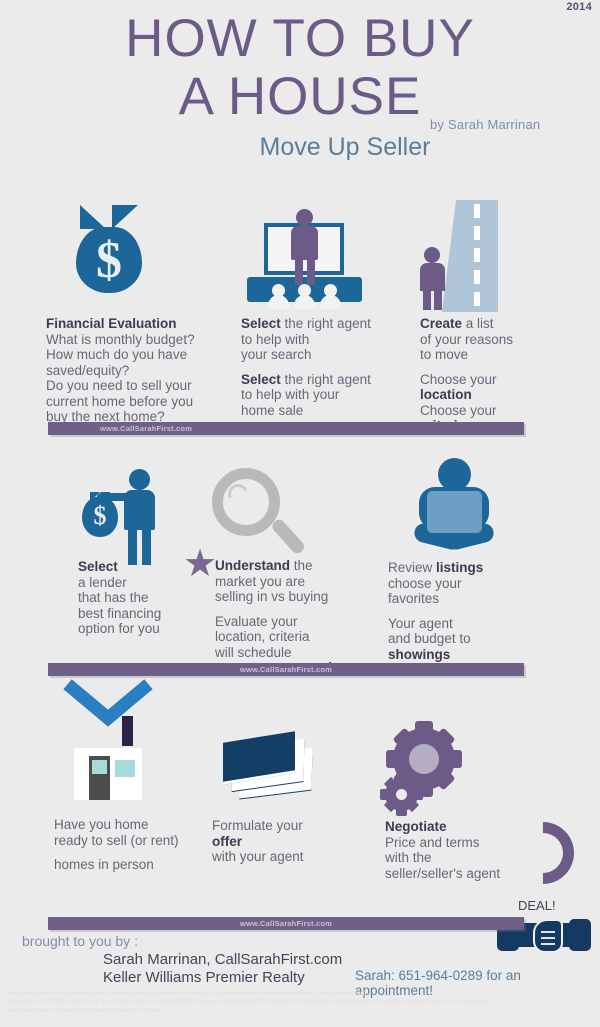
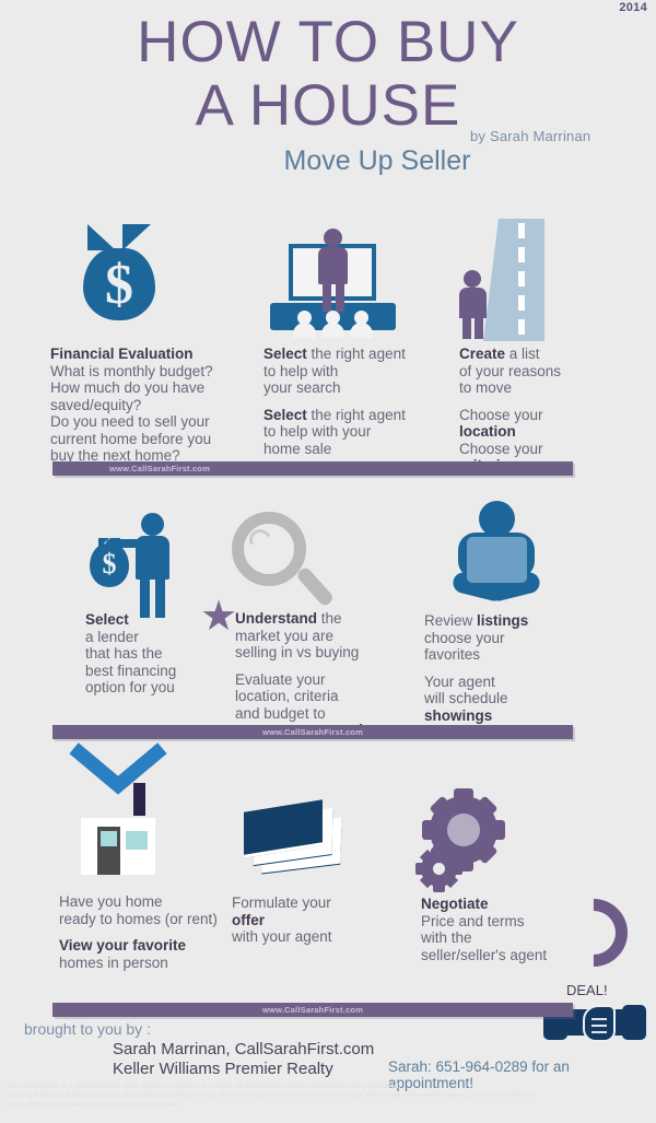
  2014
  HOW TO BUY
  A HOUSE
  by Sarah Marrinan
  Move Up Seller
  $
  Financial Evaluation
  What is monthly budget?
  How much do you have
  saved/equity?
  Do you need to sell your
  current home before you
  buy the next home?
  Select the right agent
  to help with
  your search
  Select the right agent
  to help with your
  home sale
  Create a list
  of your reasons
  to move
  Choose your
  location
  Choose your
  www.CallSarahFirst.com
  $
  Select
  a lender
  that has the
  best financing
  option for you
  ★
  Understand the
  market you are
  selling in vs buying
  Evaluate your
  location, criteria
- will schedule
+ and budget to
  Review listings
  choose your
  favorites
  Your agent
- and budget to
+ will schedule
  showings
  www.CallSarahFirst.com
  Have you home
- ready to sell (or rent)
+ ready to homes (or rent)
+ View your favorite
  homes in person
  Formulate your
  offer
  with your agent
  Negotiate
  Price and terms
  with the
  seller/seller's agent
  DEAL!
  www.CallSarahFirst.com
  brought to you by :
  Sarah Marrinan, CallSarahFirst.com
  Keller Williams Premier Realty
  Sarah: 651-964-0289 for an appointment!
